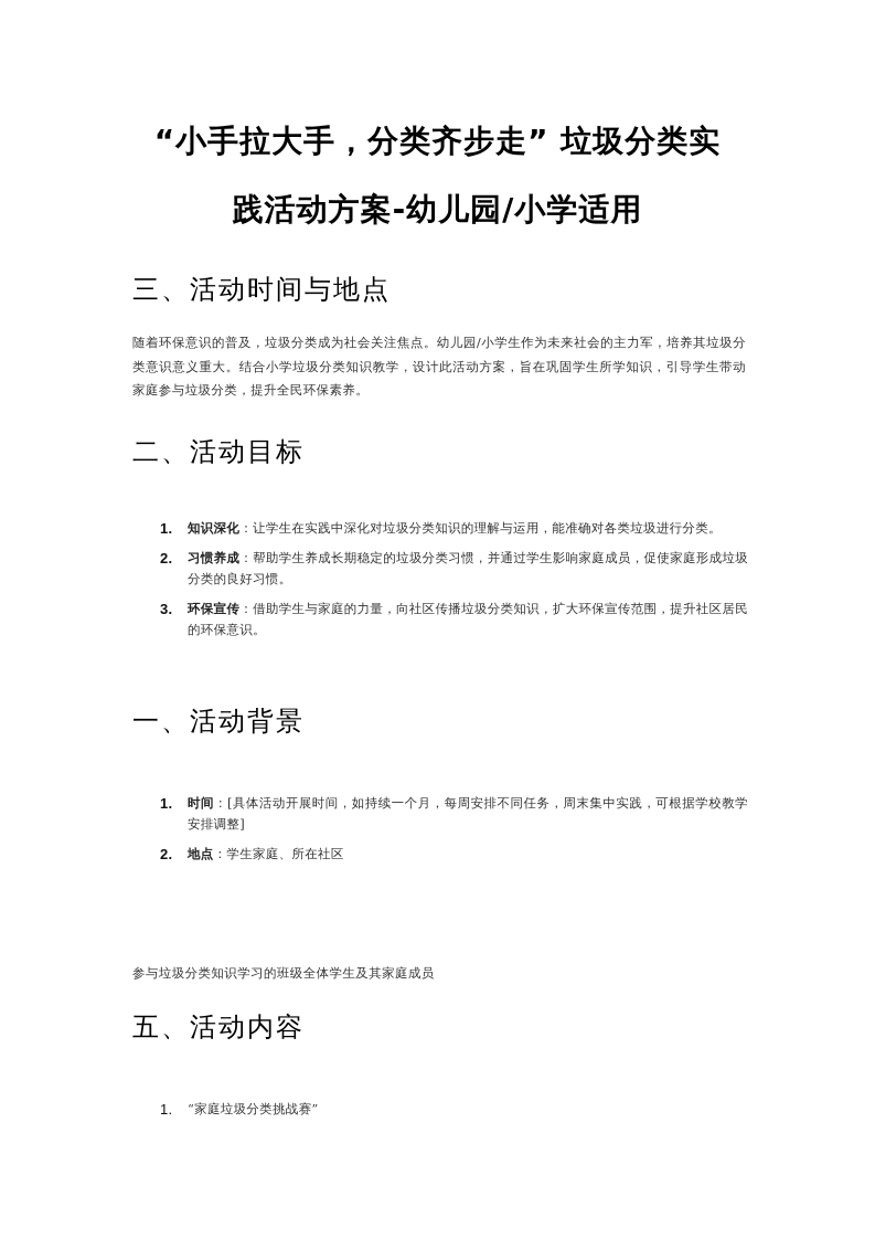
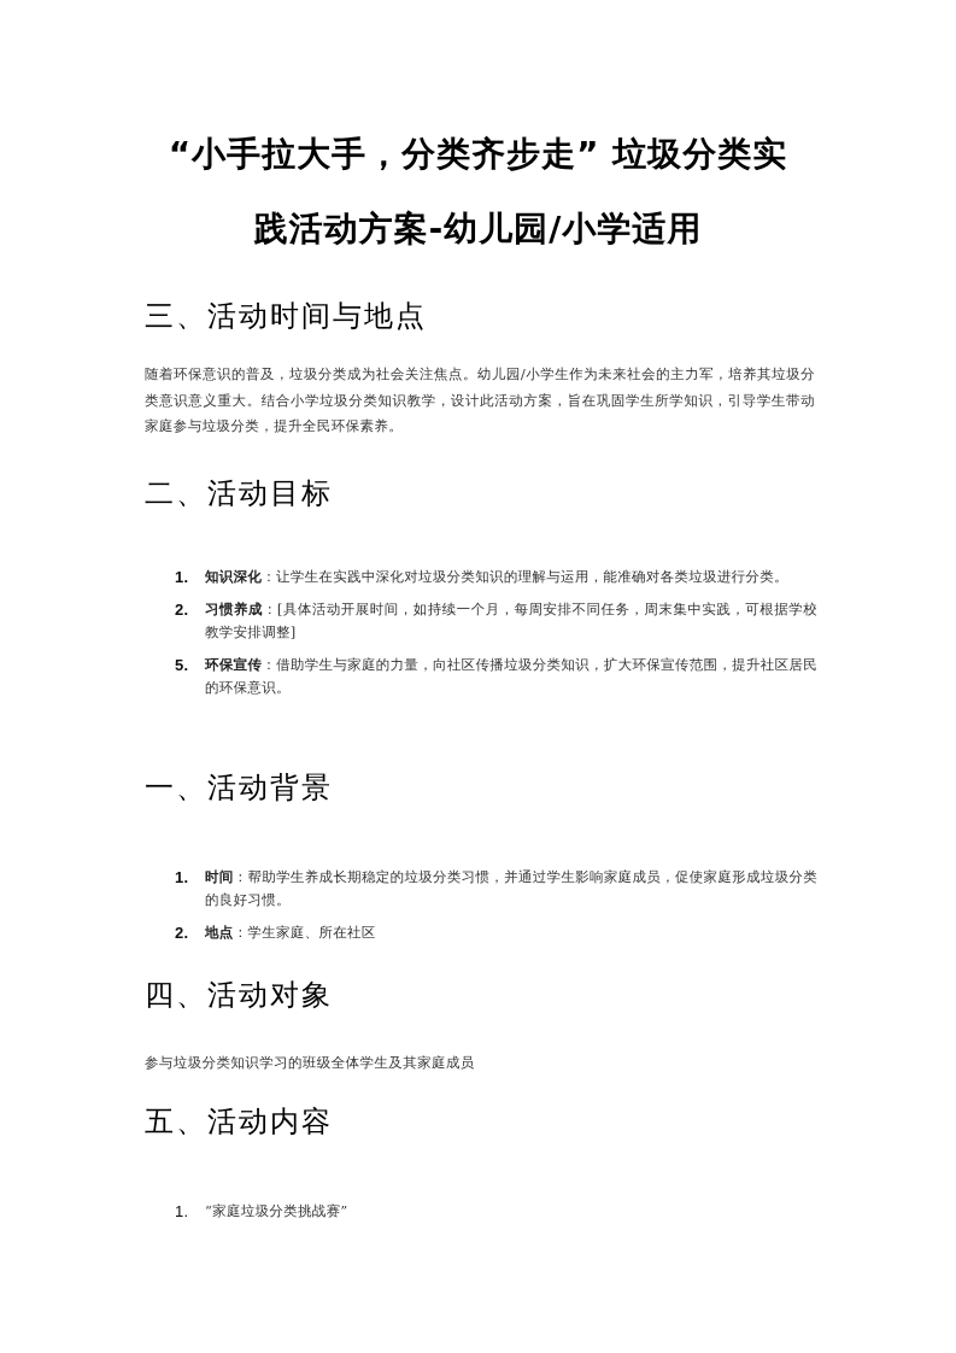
  “小手拉大手，分类齐步走” 垃圾分类实
  践活动方案-幼儿园/小学适用
  三、活动时间与地点
  随着环保意识的普及，垃圾分类成为社会关注焦点。幼儿园/小学生作为未来社会的主力军，培养其垃圾分类意识意义重大。结合小学垃圾分类知识教学，设计此活动方案，旨在巩固学生所学知识，引导学生带动家庭参与垃圾分类，提升全民环保素养。
  二、活动目标
  1.
  知识深化：让学生在实践中深化对垃圾分类知识的理解与运用，能准确对各类垃圾进行分类。
  2.
- 习惯养成：帮助学生养成长期稳定的垃圾分类习惯，并通过学生影响家庭成员，促使家庭形成垃圾分类的良好习惯。
+ 习惯养成：[具体活动开展时间，如持续一个月，每周安排不同任务，周末集中实践，可根据学校教学安排调整]
- 3.
+ 5.
  环保宣传：借助学生与家庭的力量，向社区传播垃圾分类知识，扩大环保宣传范围，提升社区居民的环保意识。
  一、活动背景
  1.
- 时间：[具体活动开展时间，如持续一个月，每周安排不同任务，周末集中实践，可根据学校教学安排调整]
+ 时间：帮助学生养成长期稳定的垃圾分类习惯，并通过学生影响家庭成员，促使家庭形成垃圾分类的良好习惯。
  2.
  地点：学生家庭、所在社区
+ 四、活动对象
  参与垃圾分类知识学习的班级全体学生及其家庭成员
  五、活动内容
  1.
  “家庭垃圾分类挑战赛”
